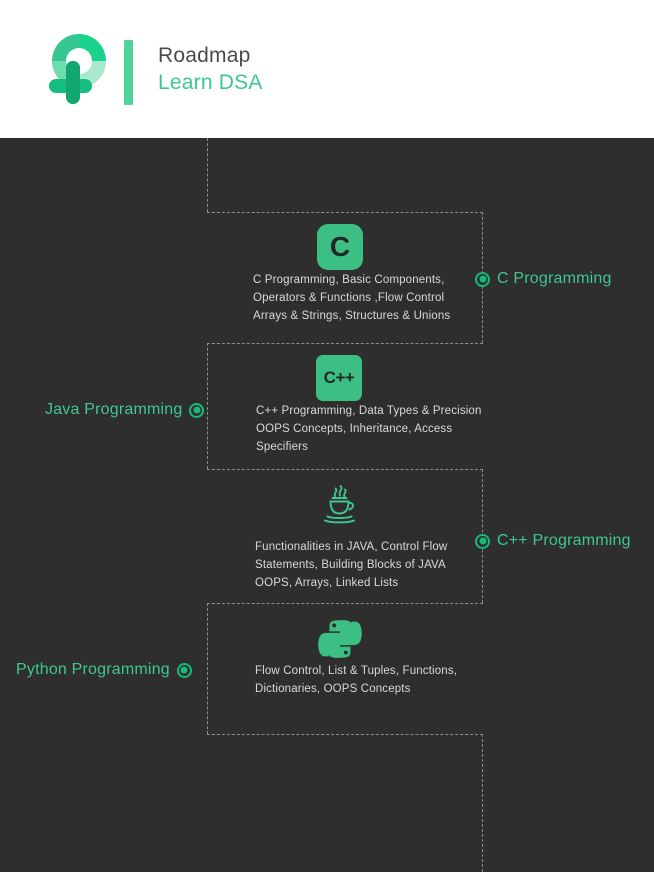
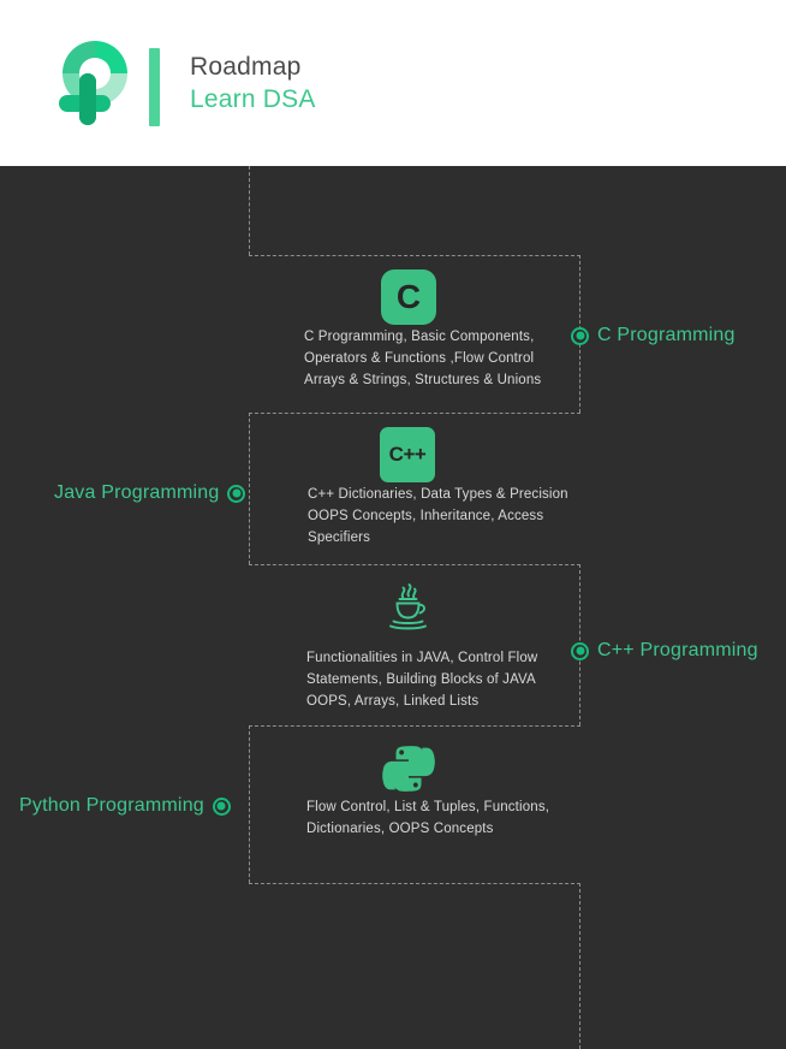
  Roadmap
  Learn DSA
  C
  C Programming, Basic Components,
  Operators & Functions ,Flow Control
  Arrays & Strings, Structures & Unions
  C Programming
  C++
- C++ Programming, Data Types & Precision
+ C++ Dictionaries, Data Types & Precision
  OOPS Concepts, Inheritance, Access
  Specifiers
  Java Programming
  Functionalities in JAVA, Control Flow
  Statements, Building Blocks of JAVA
  OOPS, Arrays, Linked Lists
  C++ Programming
  Flow Control, List & Tuples, Functions,
  Dictionaries, OOPS Concepts
  Python Programming
